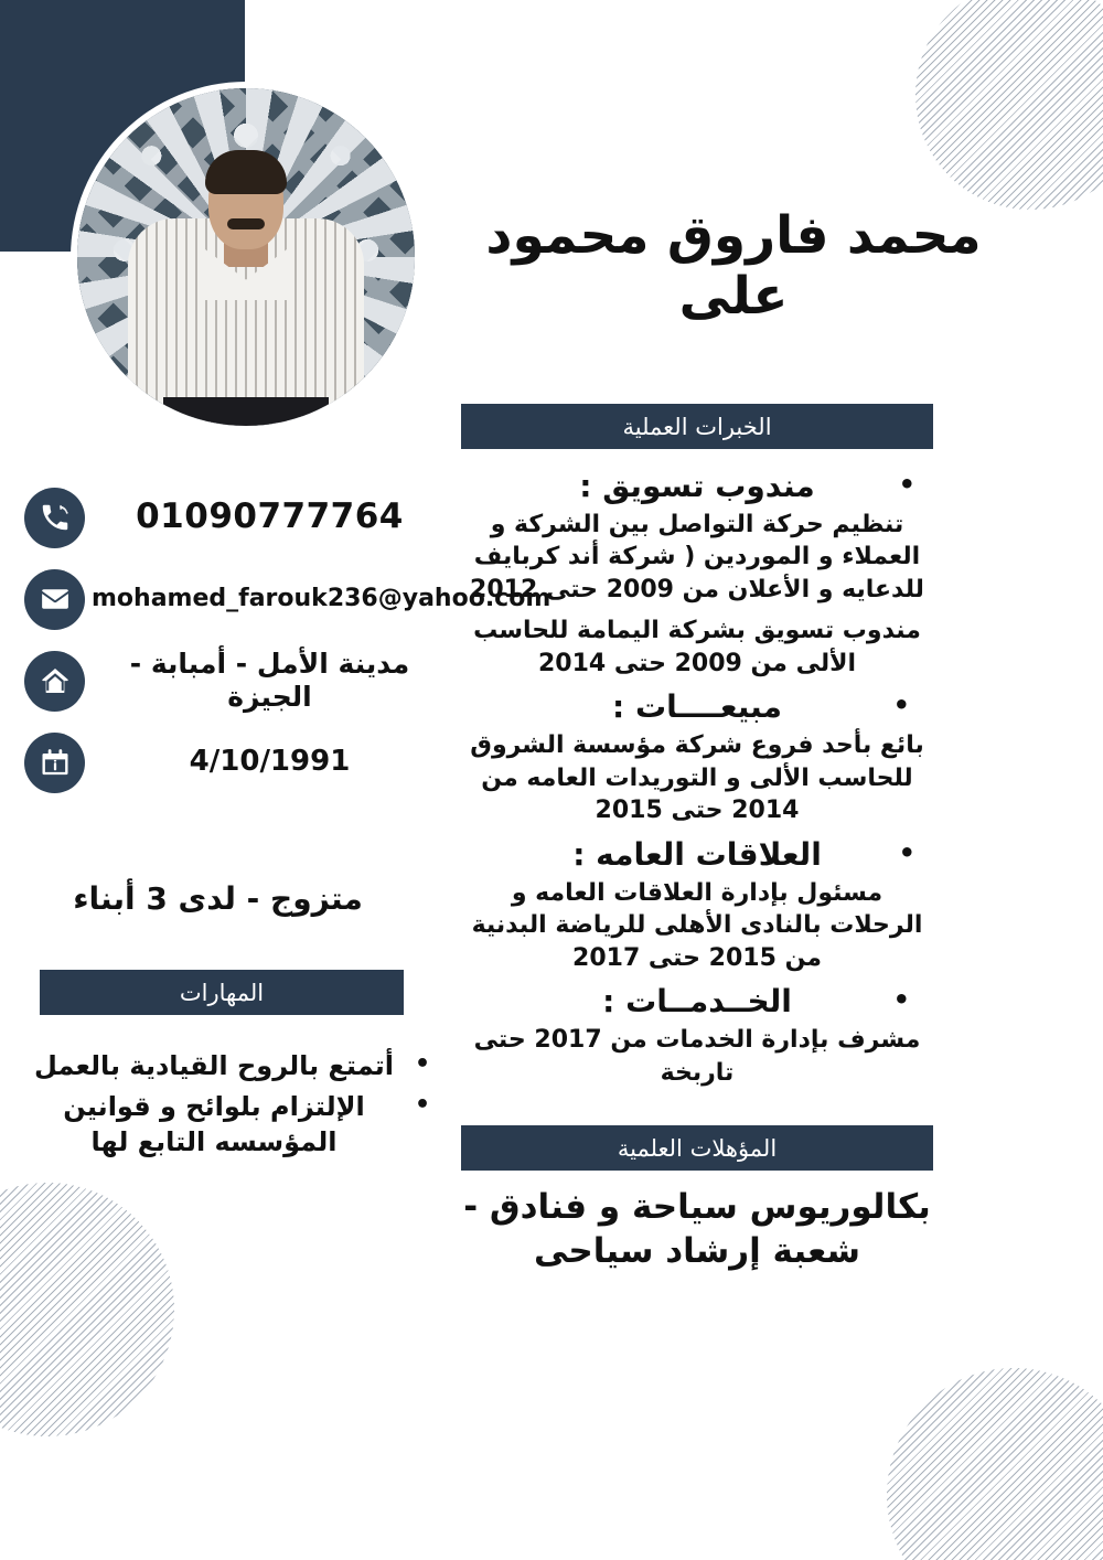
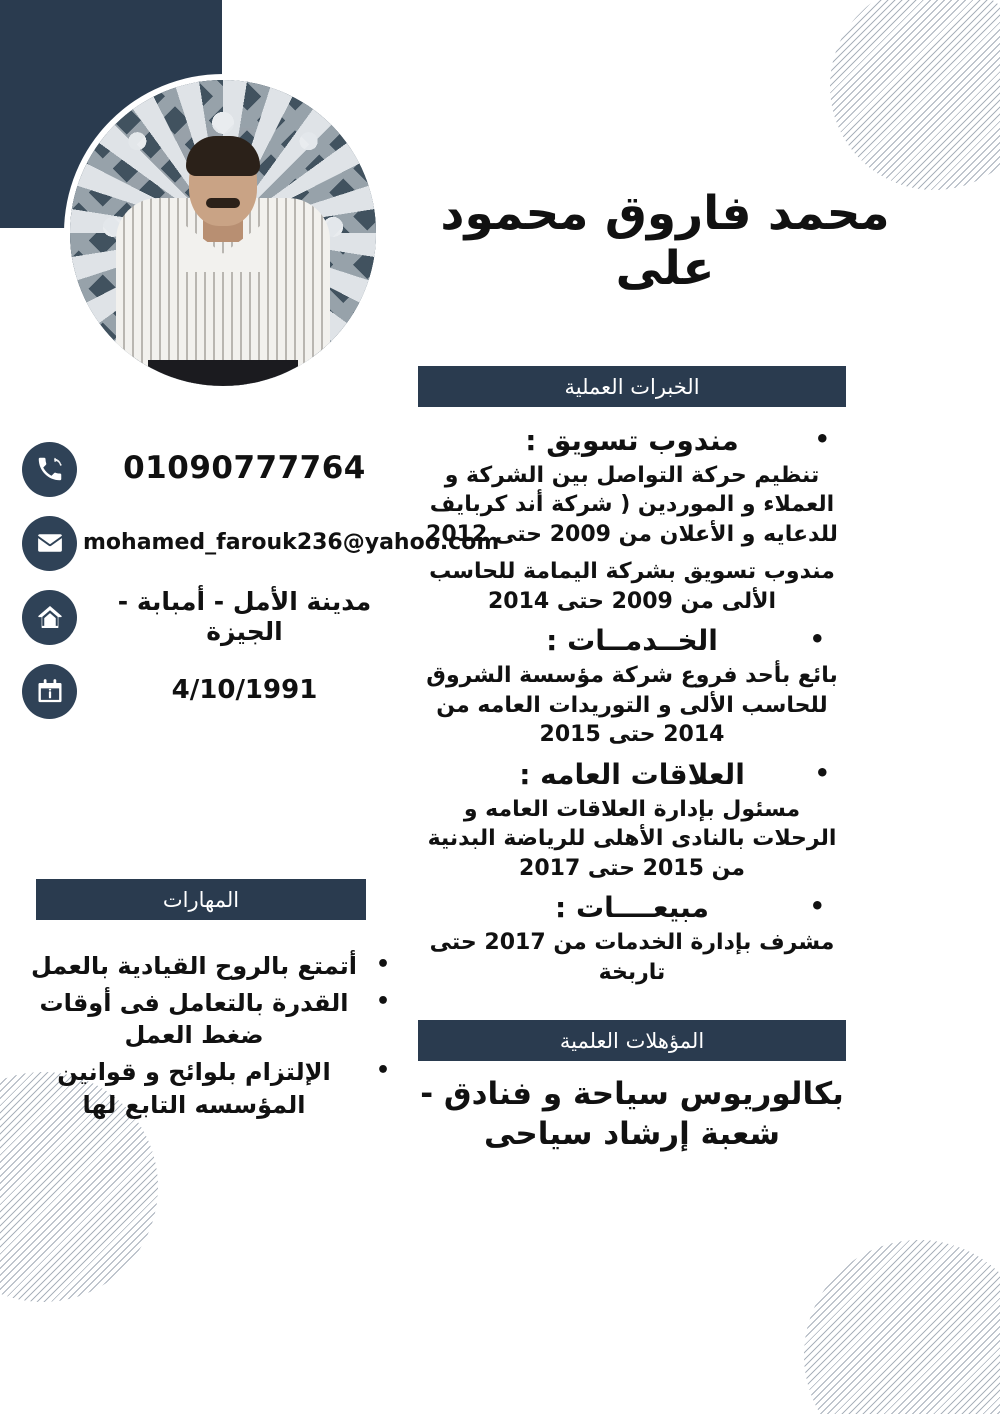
  محمد فاروق محمود على
  01090777764
  mohamed_farouk236@yahoo.com
  مدينة الأمل - أمبابة - الجيزة
  4/10/1991
- متزوج - لدى 3 أبناء
  المهارات
  أتمتع بالروح القيادية بالعمل
+ القدرة بالتعامل فى أوقات ضغط العمل
  الإلتزام بلوائح و قوانين المؤسسه التابع لها
  الخبرات العملية
  مندوب تسويق :
  •
  تنظيم حركة التواصل بين الشركة و العملاء و الموردين ( شركة أند كربايف للدعايه و الأعلان من 2009 حتى 2012
  مندوب تسويق بشركة اليمامة للحاسب الألى من 2009 حتى 2014
- مبيعــــات :
+ الخــدمــات :
  •
  بائع بأحد فروع شركة مؤسسة الشروق للحاسب الألى و التوريدات العامه من 2014 حتى 2015
  العلاقات العامه :
  •
  مسئول بإدارة العلاقات العامه و الرحلات بالنادى الأهلى للرياضة البدنية من 2015 حتى 2017
- الخــدمــات :
+ مبيعــــات :
  •
  مشرف بإدارة الخدمات من 2017 حتى تاربخة
  المؤهلات العلمية
  بكالوريوس سياحة و فنادق - شعبة إرشاد سياحى
